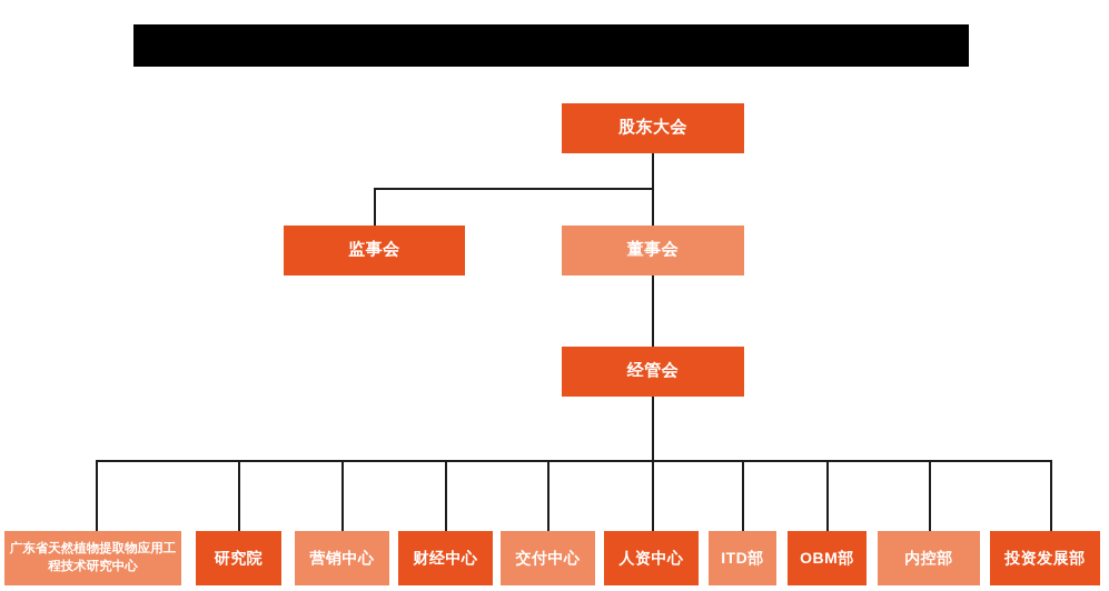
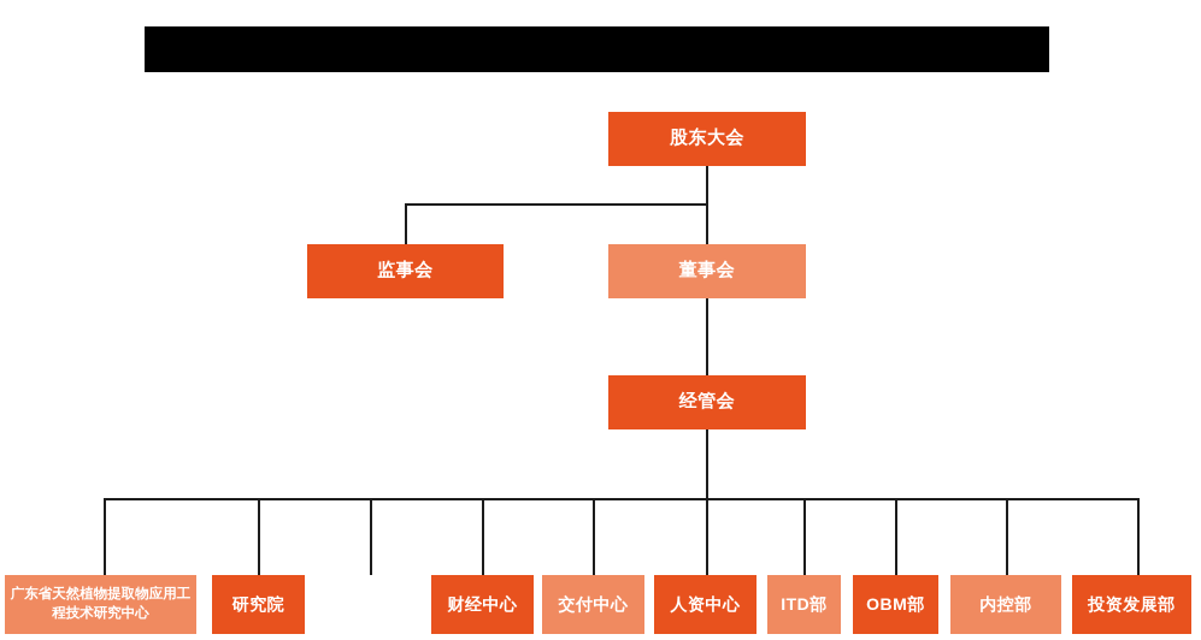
  股东大会
  监事会
  董事会
  经管会
  广东省天然植物提取物应用工程技术研究中心
  研究院
- 营销中心
  财经中心
  交付中心
  人资中心
  ITD部
  OBM部
  内控部
  投资发展部
